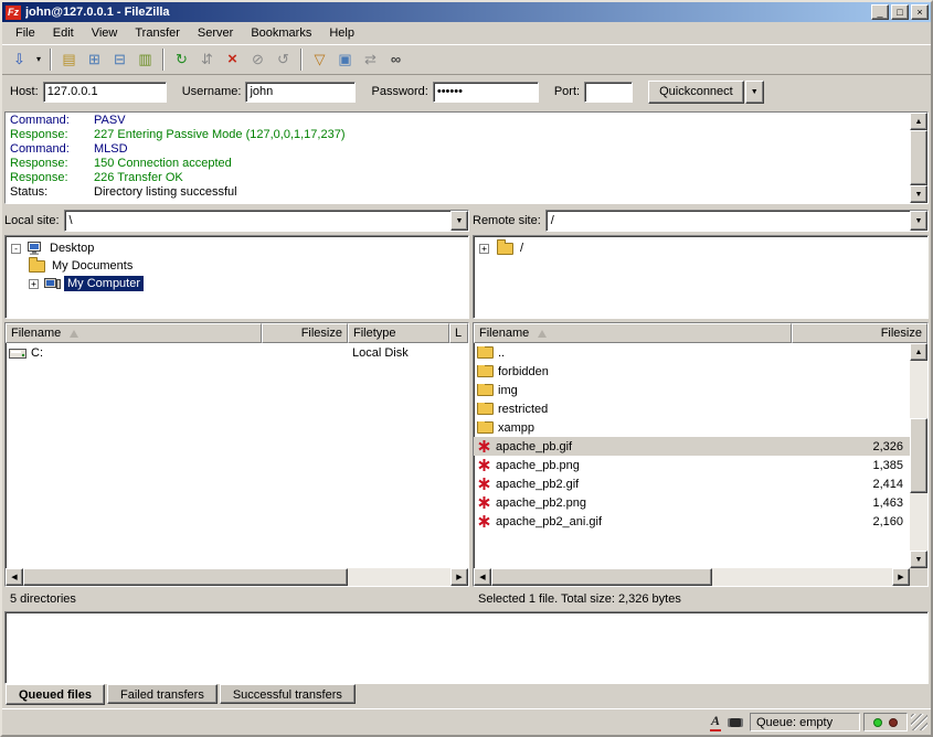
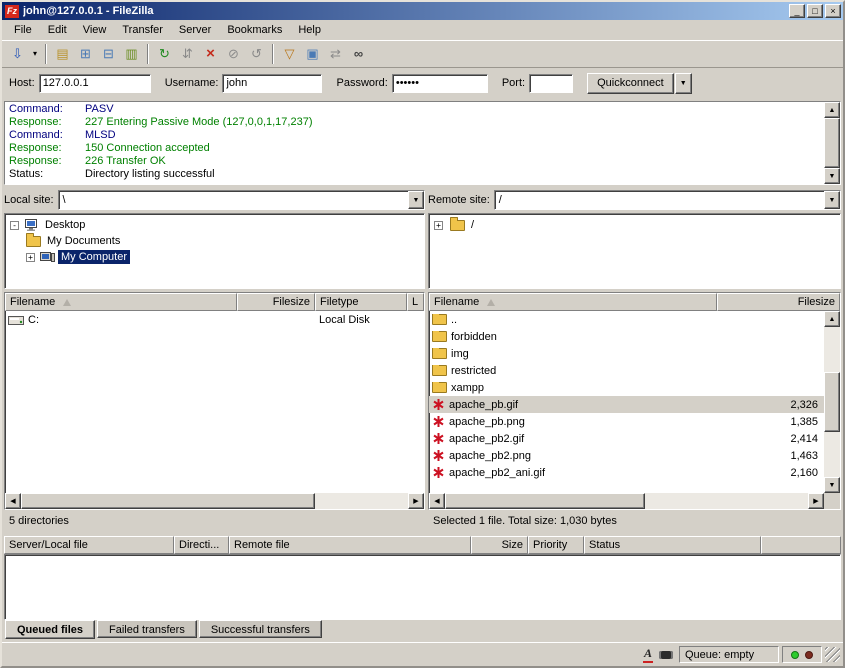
  Fz
  john@127.0.0.1 - FileZilla
  _
  □
  ×
  File
  Edit
  View
  Transfer
  Server
  Bookmarks
  Help
  ⇩
  ▾
  ▤
  ⊞
  ⊟
  ▥
  ↻
  ⇵
  ×
  ⊘
  ↺
  ▽
  ▣
  ⇄
  ∞
  Host:
  127.0.0.1
  Username:
  john
  Password:
  ••••••
  Port:
  Quickconnect
  Command: PASV
  Response: 227 Entering Passive Mode (127,0,0,1,17,237)
  Command: MLSD
  Response: 150 Connection accepted
  Response: 226 Transfer OK
  Status: Directory listing successful
  Local site:
  \
  Remote site:
  /
  -
  Desktop
  My Documents
  +
  My Computer
  +
  /
  Filename
  Filesize
  Filetype
  L
  C:
  Local Disk
  Filename
  Filesize
  ..
  forbidden
  img
  restricted
  xampp
  apache_pb.gif
  2,326
  apache_pb.png
  1,385
  apache_pb2.gif
  2,414
  apache_pb2.png
  1,463
  apache_pb2_ani.gif
  2,160
  5 directories
- Selected 1 file. Total size: 2,326 bytes
+ Selected 1 file. Total size: 1,030 bytes
+ Server/Local file
+ Directi...
+ Remote file
+ Size
+ Priority
+ Status
  Queued files
  Failed transfers
  Successful transfers
  A
  Queue: empty
